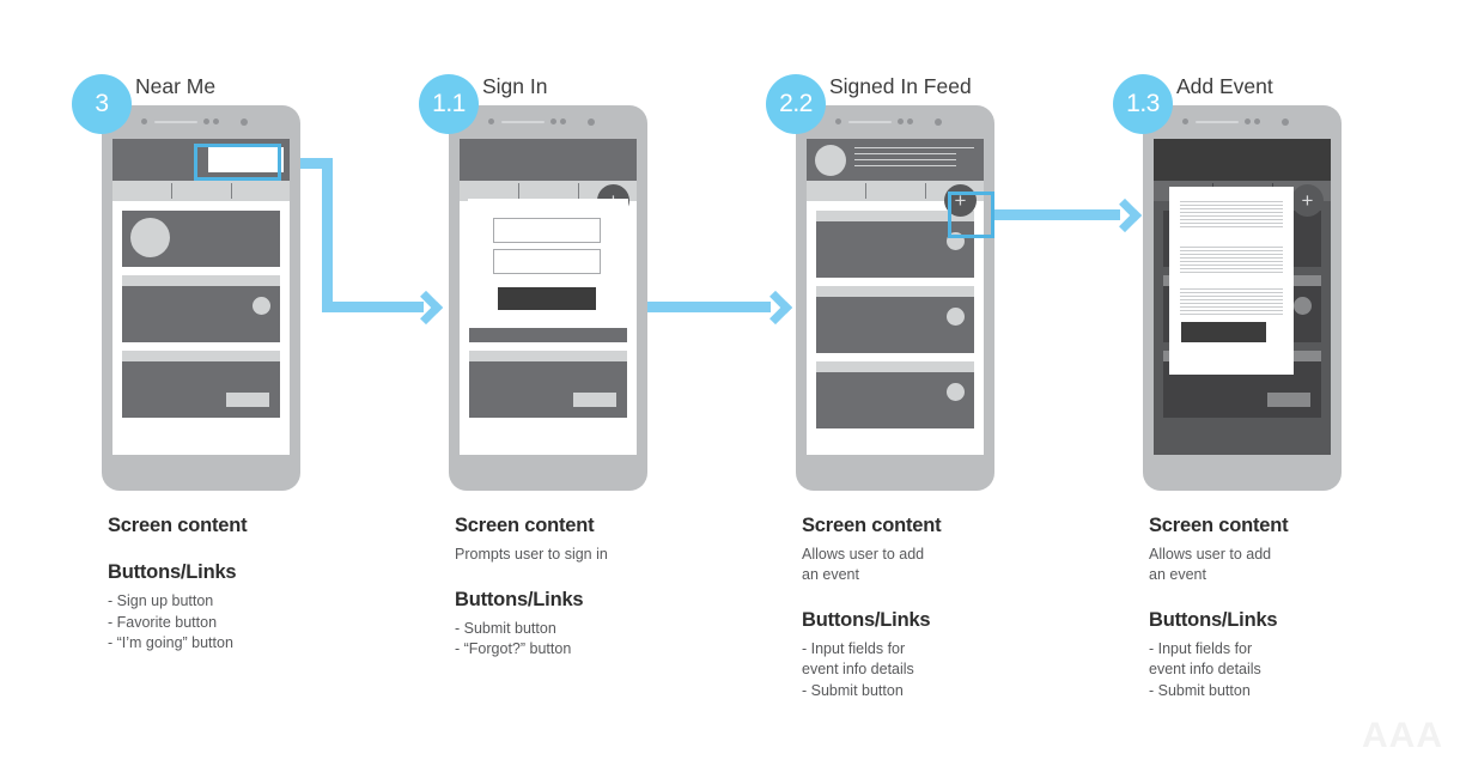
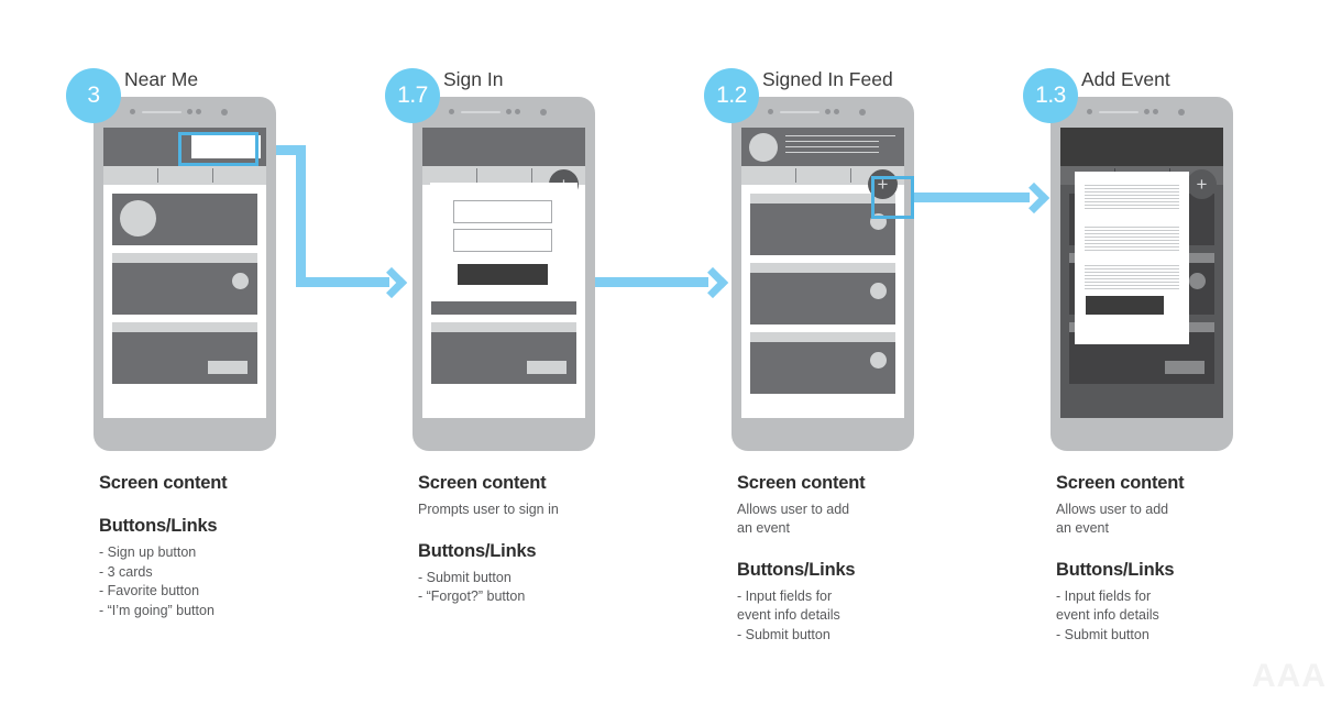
  3
  Near Me
  Screen content
  Buttons/Links
  - Sign up button
+ - 3 cards
  - Favorite button
  - “I’m going” button
- 1.1
+ 1.7
  Sign In
  Screen content
  Prompts user to sign in
  Buttons/Links
  - Submit button
  - “Forgot?” button
- 2.2
+ 1.2
  Signed In Feed
  +
  Screen content
  Allows user to add
  an event
  Buttons/Links
  - Input fields for
  event info details
  - Submit button
  1.3
  Add Event
  +
  Screen content
  Allows user to add
  an event
  Buttons/Links
  - Input fields for
  event info details
  - Submit button
